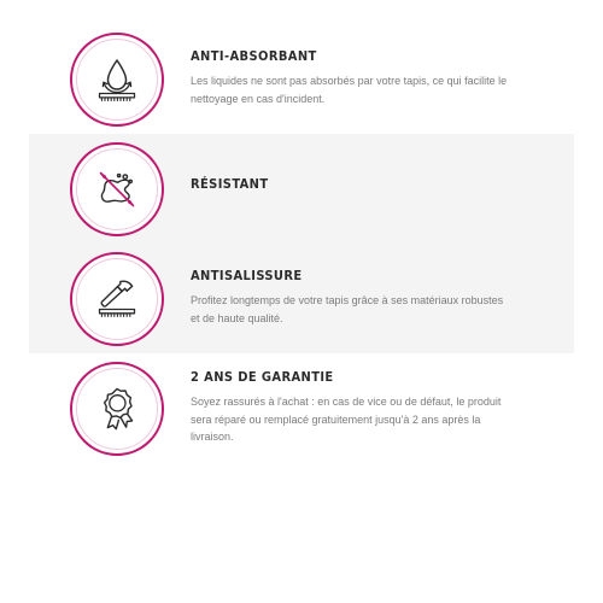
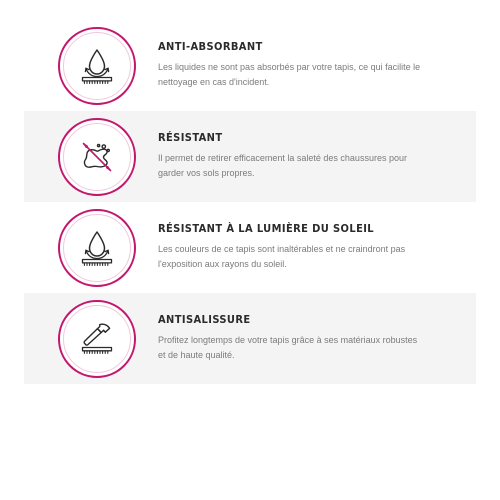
  ANTI-ABSORBANT
  Les liquides ne sont pas absorbés par votre tapis, ce qui facilite le nettoyage en cas d'incident.
  RÉSISTANT
+ Il permet de retirer efficacement la saleté des chaussures pour garder vos sols propres.
+ RÉSISTANT À LA LUMIÈRE DU SOLEIL
+ Les couleurs de ce tapis sont inaltérables et ne craindront pas l'exposition aux rayons du soleil.
  ANTISALISSURE
  Profitez longtemps de votre tapis grâce à ses matériaux robustes et de haute qualité.
- 2 ANS DE GARANTIE
- Soyez rassurés à l'achat : en cas de vice ou de défaut, le produit sera réparé ou remplacé gratuitement jusqu'à 2 ans après la livraison.
